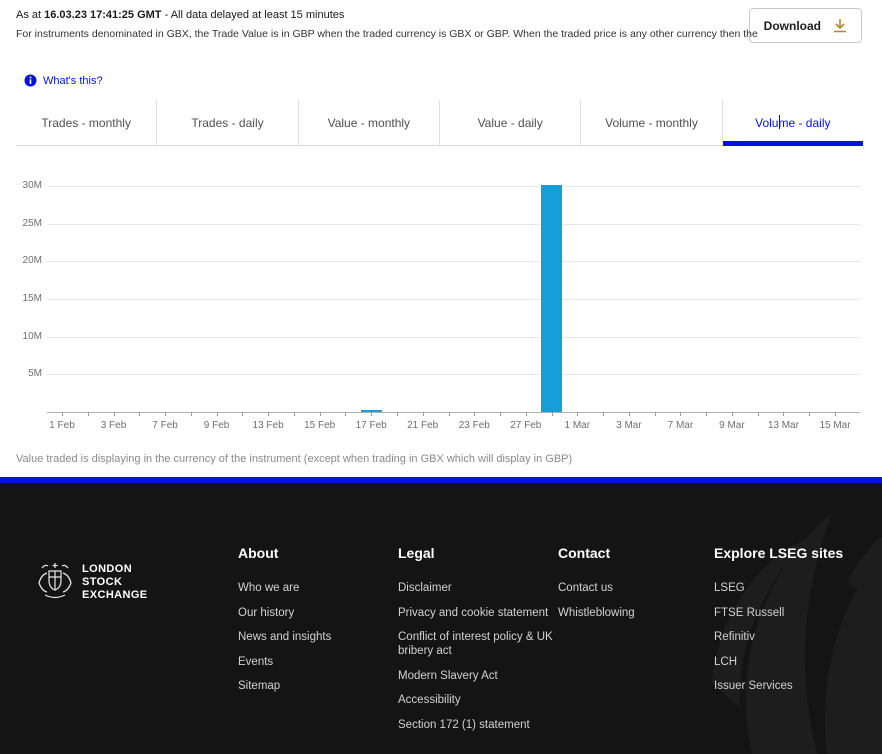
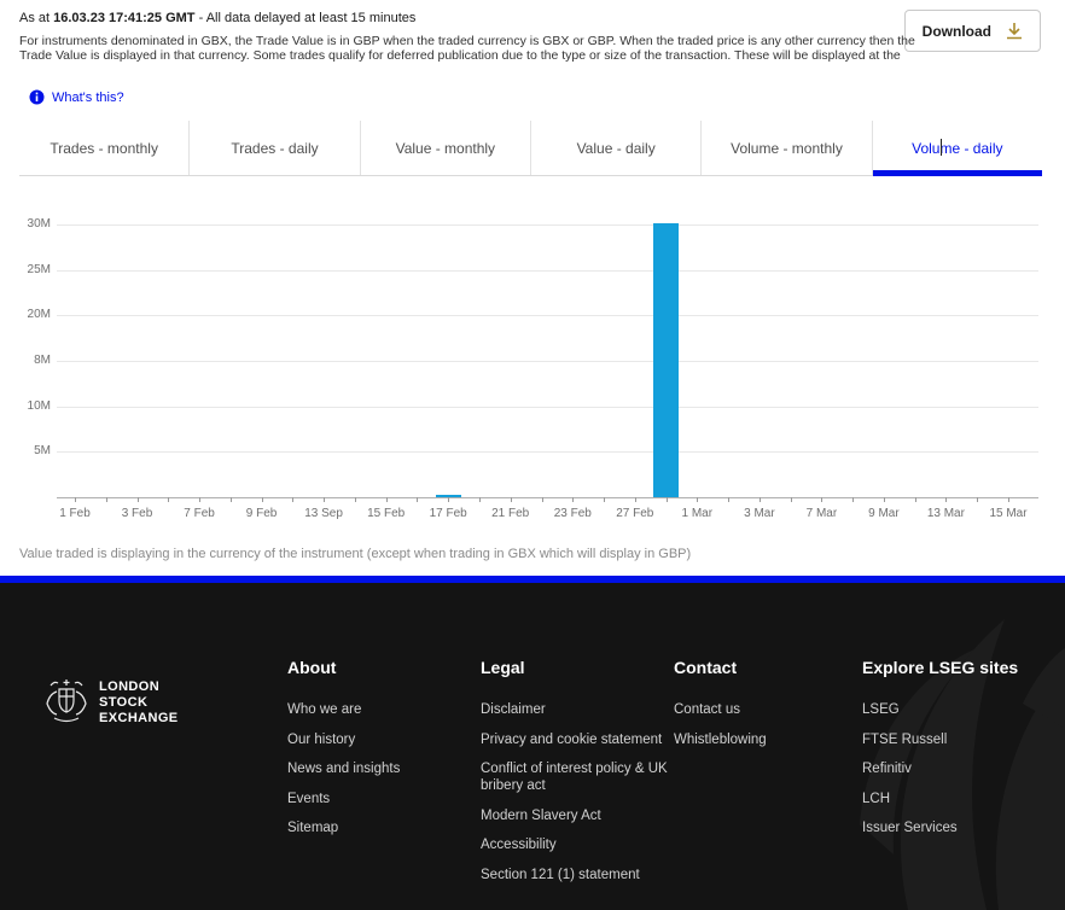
  As at 16.03.23 17:41:25 GMT - All data delayed at least 15 minutes
  Download
  For instruments denominated in GBX, the Trade Value is in GBP when the traded currency is GBX or GBP. When the traded price is any other currency then the
+ Trade Value is displayed in that currency. Some trades qualify for deferred publication due to the type or size of the transaction. These will be displayed at the
  What's this?
  Trades - monthly
  Trades - daily
  Value - monthly
  Value - daily
  Volume - monthly
  Volume - daily
  5M
  10M
- 15M
+ 8M
  20M
  25M
  30M
  1 Feb
  3 Feb
  7 Feb
  9 Feb
- 13 Feb
+ 13 Sep
  15 Feb
  17 Feb
  21 Feb
  23 Feb
  27 Feb
  1 Mar
  3 Mar
  7 Mar
  9 Mar
  13 Mar
  15 Mar
  Value traded is displaying in the currency of the instrument (except when trading in GBX which will display in GBP)
  LONDON
  STOCK
  EXCHANGE
  About
  Who we are
  Our history
  News and insights
  Events
  Sitemap
  Legal
  Disclaimer
  Privacy and cookie statement
  Conflict of interest policy & UK bribery act
  Modern Slavery Act
  Accessibility
- Section 172 (1) statement
+ Section 121 (1) statement
  Contact
  Contact us
  Whistleblowing
  Explore LSEG sites
  LSEG
  FTSE Russell
  Refinitiv
  LCH
  Issuer Services
